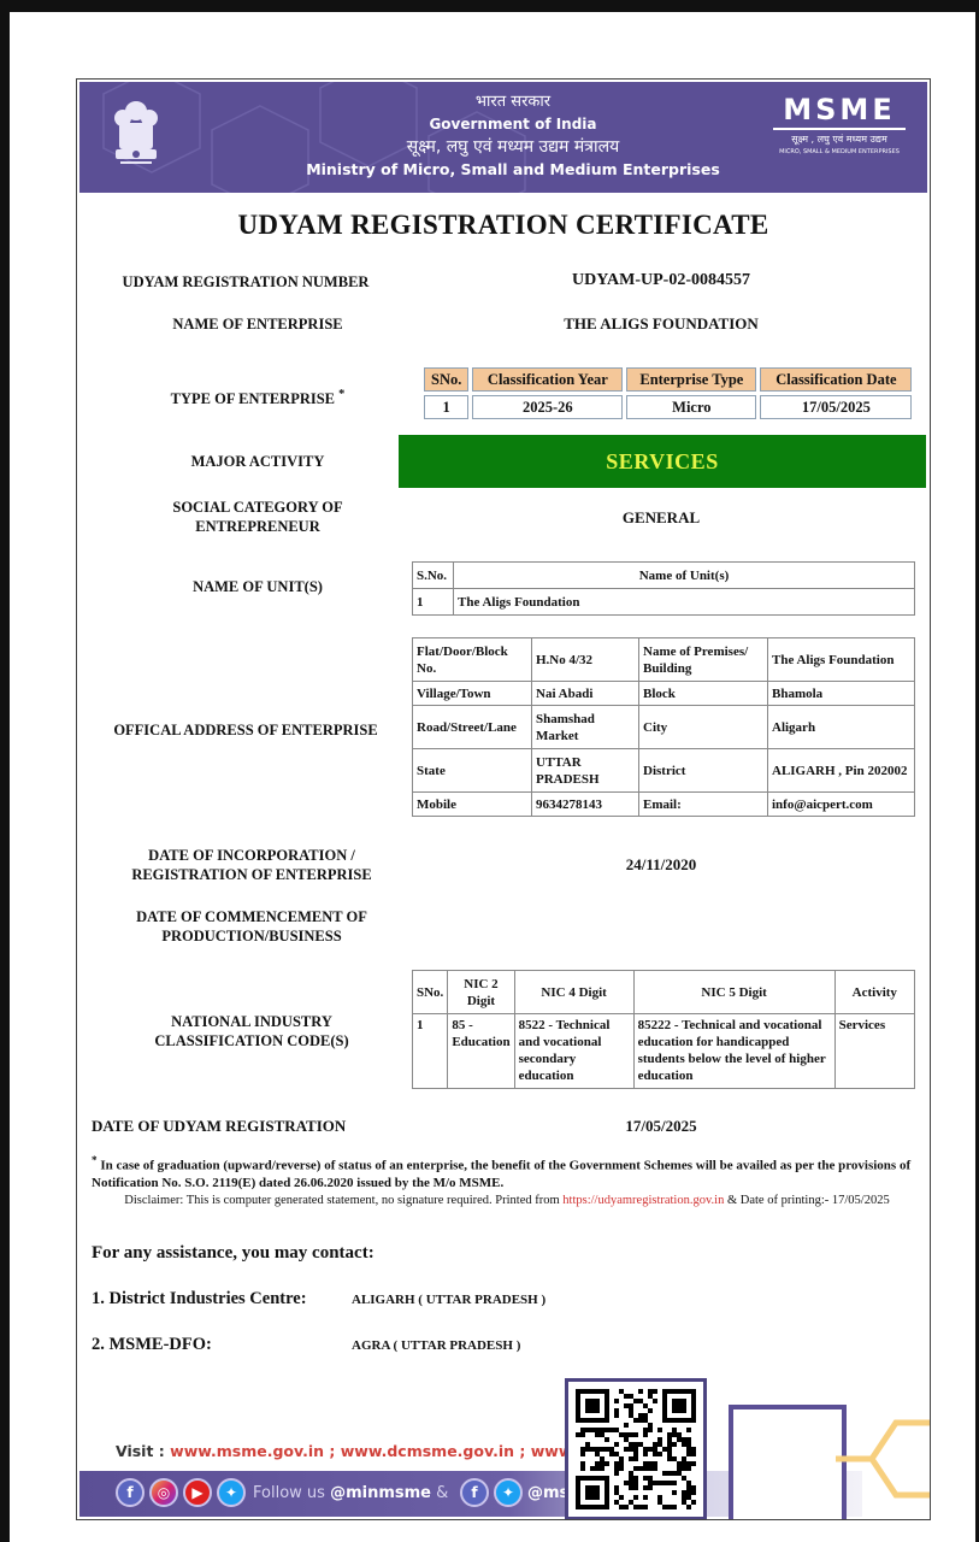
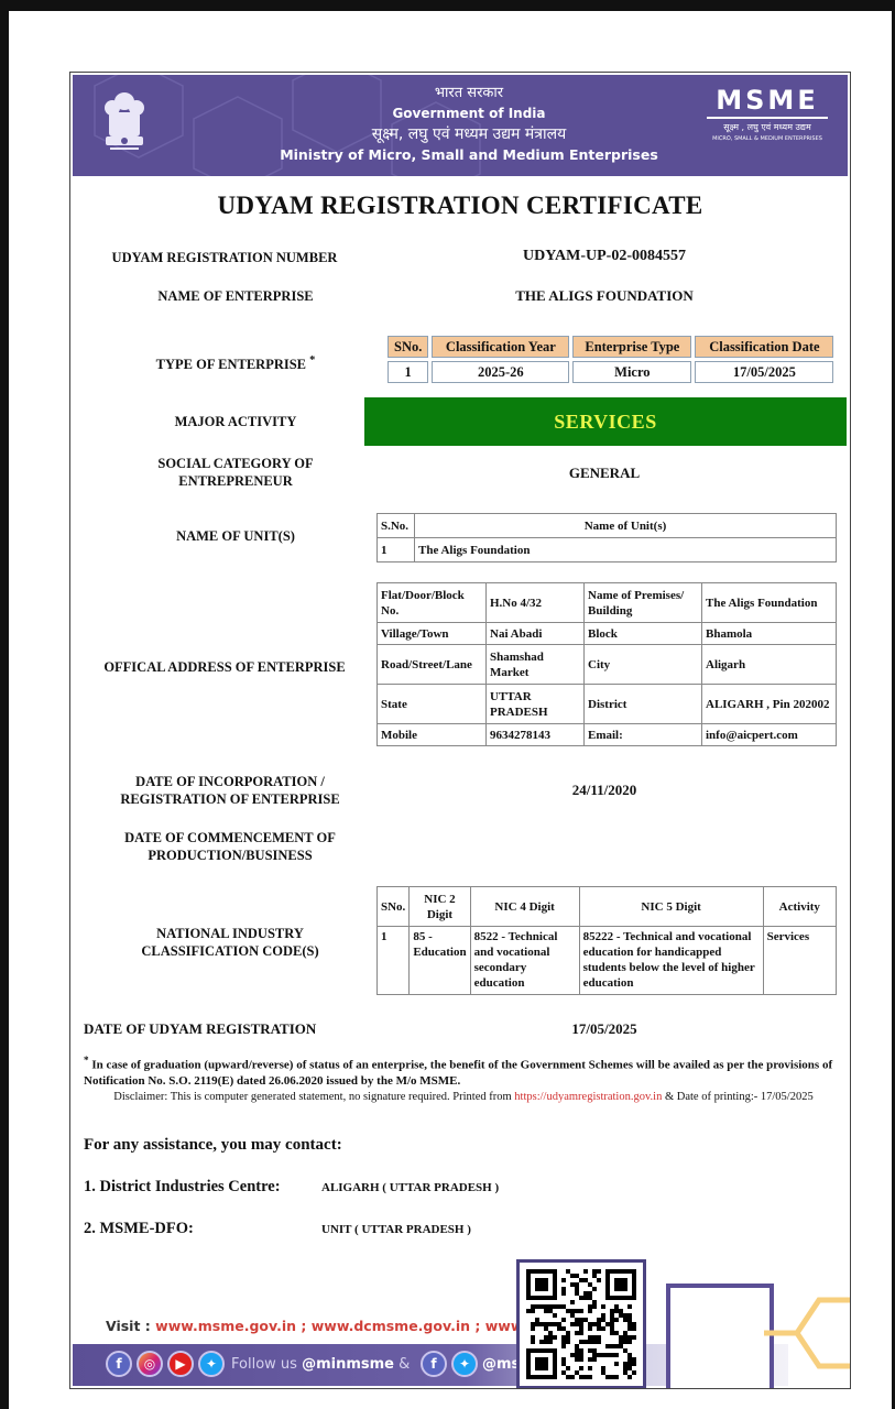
  भारत सरकार
  Government of India
  सूक्ष्म, लघु एवं मध्यम उद्यम मंत्रालय
  Ministry of Micro, Small and Medium Enterprises
  MSME
  सूक्ष्म , लघु एवं मध्यम उद्यम
  UDYAM REGISTRATION CERTIFICATE
  UDYAM REGISTRATION NUMBER
  UDYAM-UP-02-0084557
  NAME OF ENTERPRISE
  THE ALIGS FOUNDATION
  TYPE OF ENTERPRISE *
  SNo.	Classification Year	Enterprise Type	Classification Date
  1	2025-26	Micro	17/05/2025
  MAJOR ACTIVITY
  SERVICES
  SOCIAL CATEGORY OF
  ENTREPRENEUR
  GENERAL
  NAME OF UNIT(S)
  S.No.	Name of Unit(s)
  1	The Aligs Foundation
  OFFICAL ADDRESS OF ENTERPRISE
  Flat/Door/Block No.	H.No 4/32	Name of Premises/ Building	The Aligs Foundation
  Village/Town	Nai Abadi	Block	Bhamola
  Road/Street/Lane	Shamshad Market	City	Aligarh
  State	UTTAR PRADESH	District	ALIGARH , Pin 202002
  Mobile	9634278143	Email:	info@aicpert.com
  DATE OF INCORPORATION /
  REGISTRATION OF ENTERPRISE
  24/11/2020
  DATE OF COMMENCEMENT OF
  PRODUCTION/BUSINESS
  NATIONAL INDUSTRY
  CLASSIFICATION CODE(S)
  SNo.	NIC 2 Digit	NIC 4 Digit	NIC 5 Digit	Activity
  1	85 - Education	8522 - Technical and vocational secondary education	85222 - Technical and vocational education for handicapped students below the level of higher education	Services
  DATE OF UDYAM REGISTRATION
  17/05/2025
  * In case of graduation (upward/reverse) of status of an enterprise, the benefit of the Government Schemes will be availed as per the provisions of Notification No. S.O. 2119(E) dated 26.06.2020 issued by the M/o MSME.
  Disclaimer: This is computer generated statement, no signature required. Printed from https://udyamregistration.gov.in & Date of printing:- 17/05/2025
  For any assistance, you may contact:
  1. District Industries Centre:
  ALIGARH ( UTTAR PRADESH )
  2. MSME-DFO:
- AGRA ( UTTAR PRADESH )
+ UNIT ( UTTAR PRADESH )
  Visit : www.msme.gov.in ; www.dcmsme.gov.in ; ww
  f
  ◎
  ▶
  ✦
  Follow us @minmsme &
  f
  ✦
